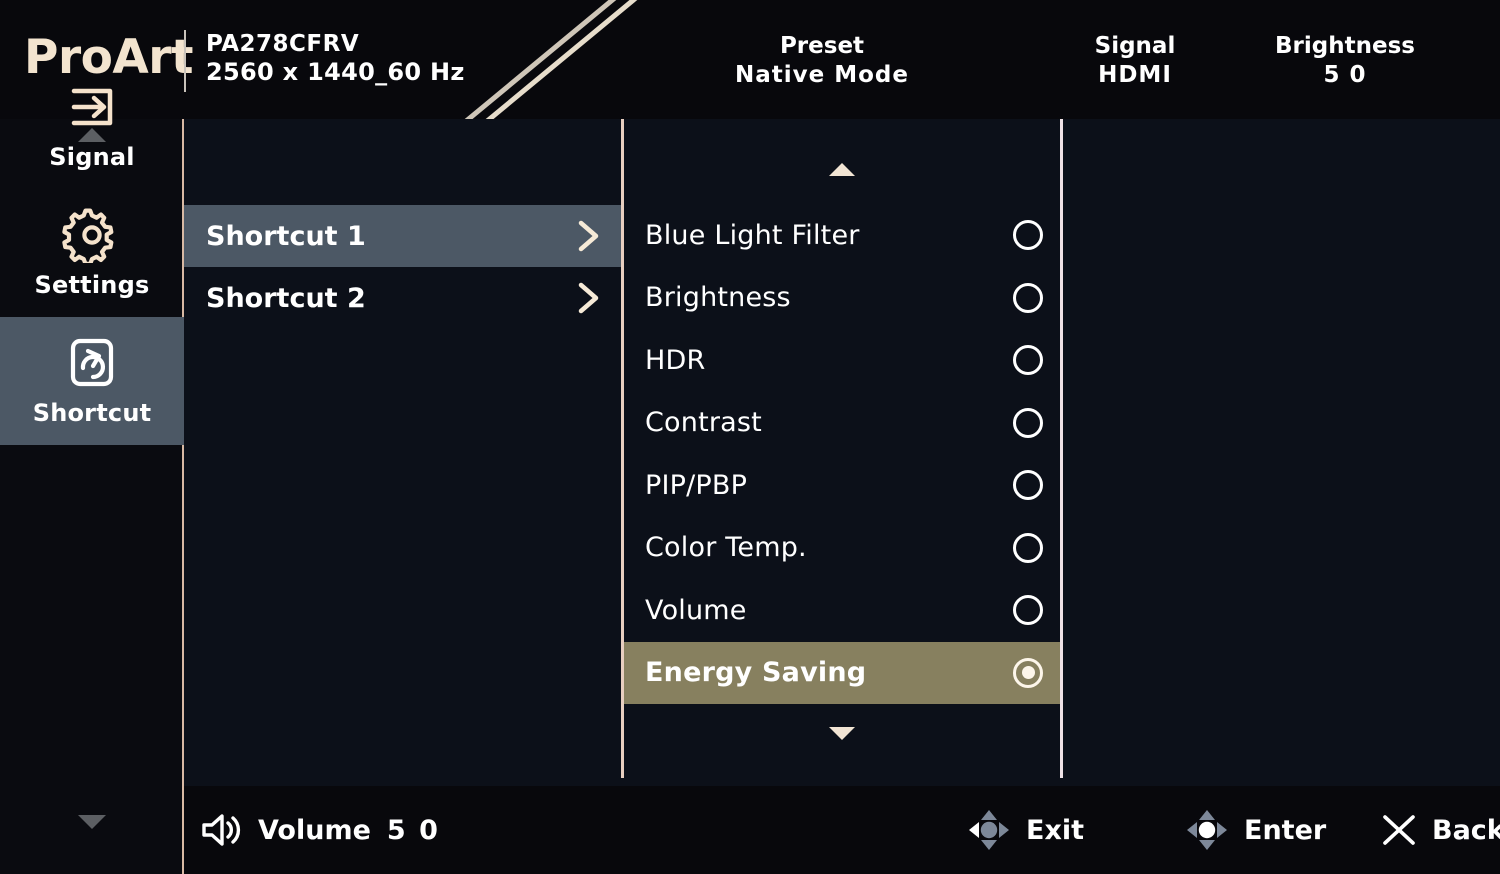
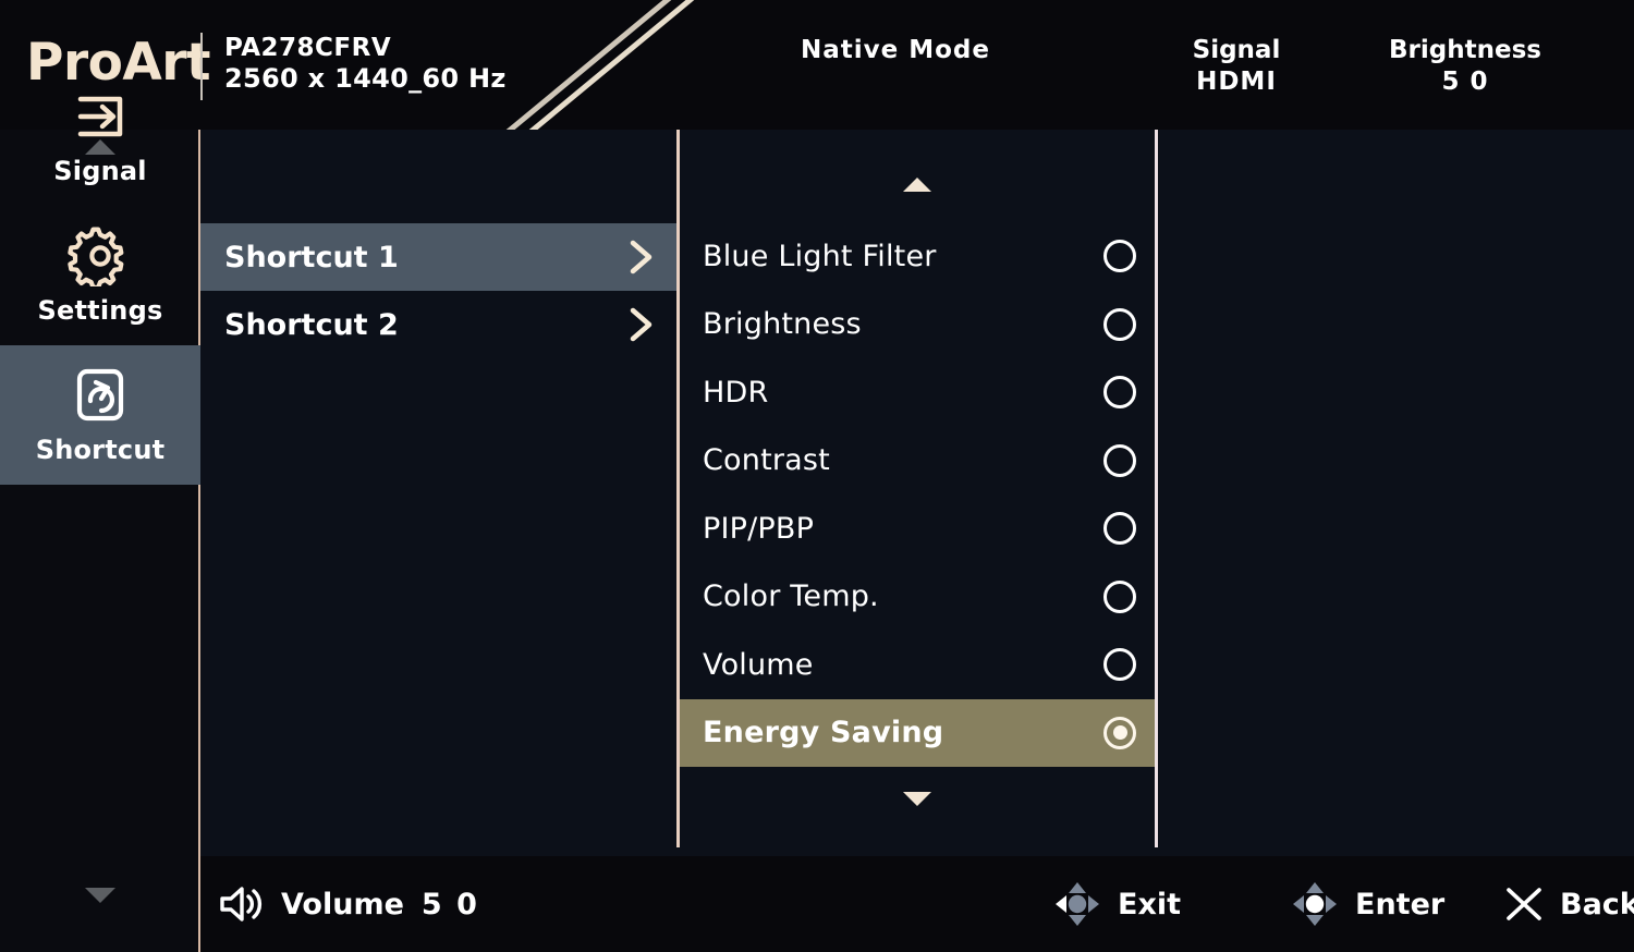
  ProArt
  PA278CFRV
  2560 x 1440_60 Hz
- Preset
  Native Mode
  Signal
  HDMI
  Brightness
  5 0
  Signal
  Settings
  Shortcut
  Shortcut 1
  Shortcut 2
  Blue Light Filter
  Brightness
  HDR
  Contrast
  PIP/PBP
  Color Temp.
  Volume
  Energy Saving
  Volume
  5 0
  Exit
  Enter
  Back
